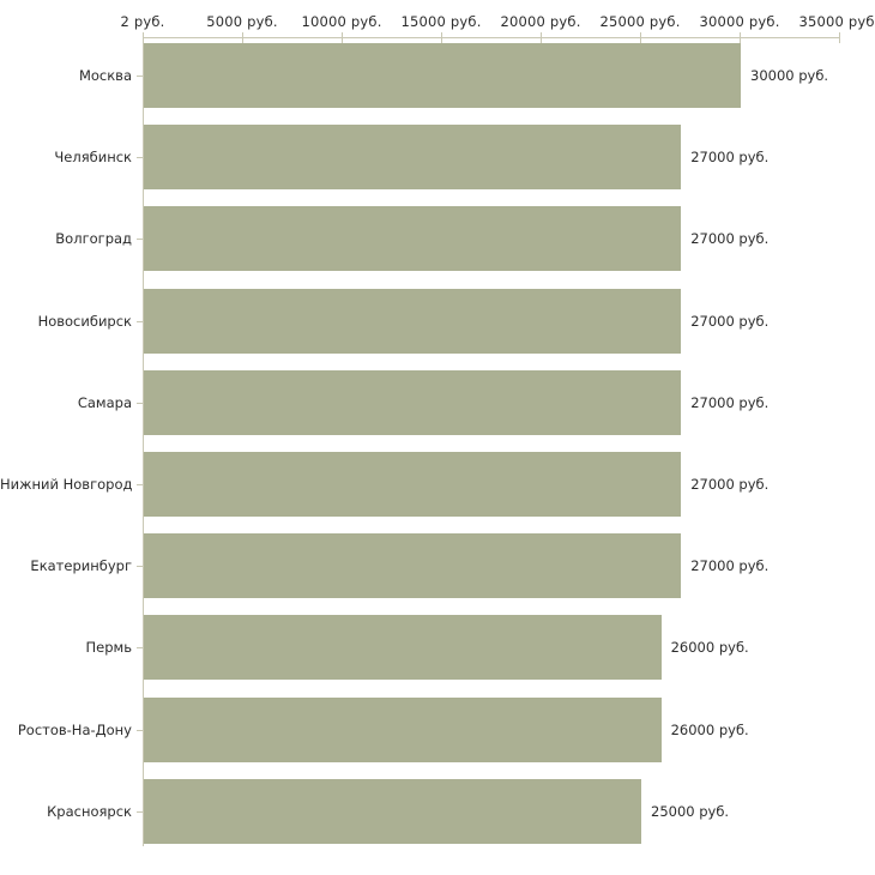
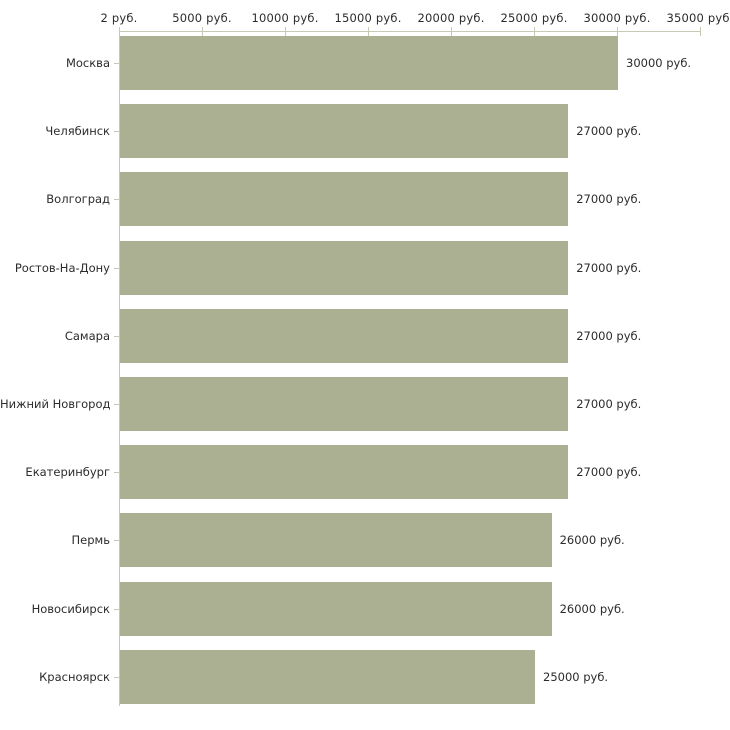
  2 руб.
  5000 руб.
  10000 руб.
  15000 руб.
  20000 руб.
  25000 руб.
  30000 руб.
  35000 руб
  Москва
  Челябинск
  Волгоград
- Новосибирск
+ Ростов-На-Дону
  Самара
  Нижний Новгород
  Екатеринбург
  Пермь
- Ростов-На-Дону
+ Новосибирск
  Красноярск
  30000 руб.
  27000 руб.
  27000 руб.
  27000 руб.
  27000 руб.
  27000 руб.
  27000 руб.
  26000 руб.
  26000 руб.
  25000 руб.
